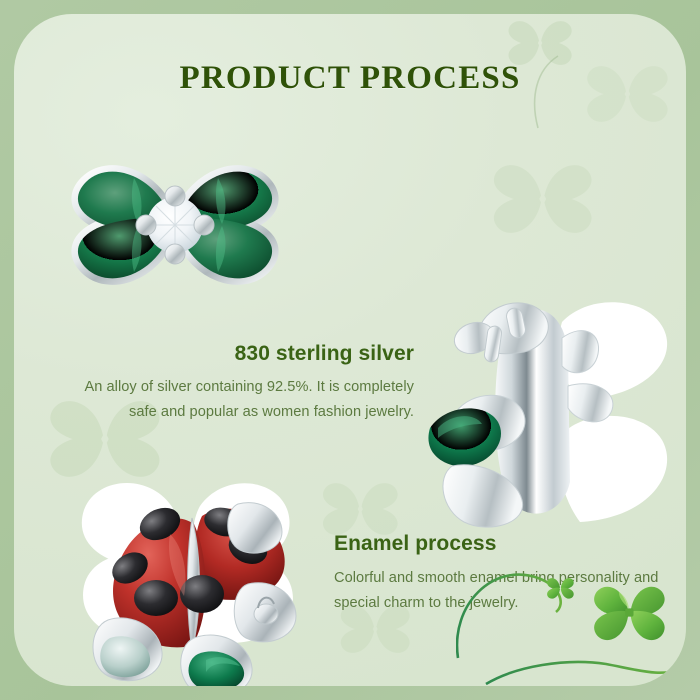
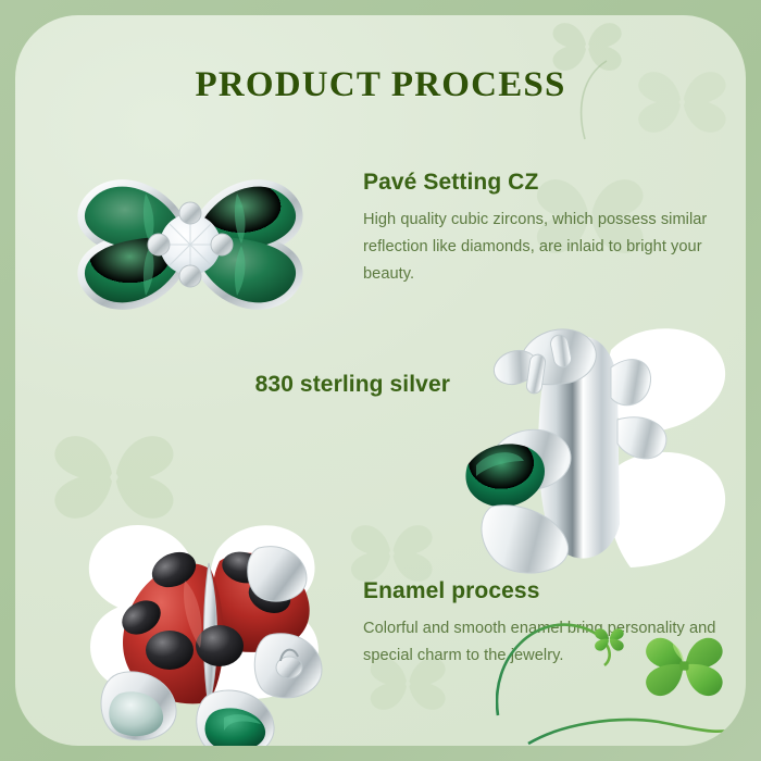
  PRODUCT PROCESS
+ Pavé Setting CZ
+ High quality cubic zircons, which possess similar reflection like diamonds, are inlaid to bright your beauty.
  830 sterling silver
- An alloy of silver containing 92.5%. It is completely safe and popular as women fashion jewelry.
  Enamel process
  Colorful and smooth enael brng personality and special charm to the jewelry.
